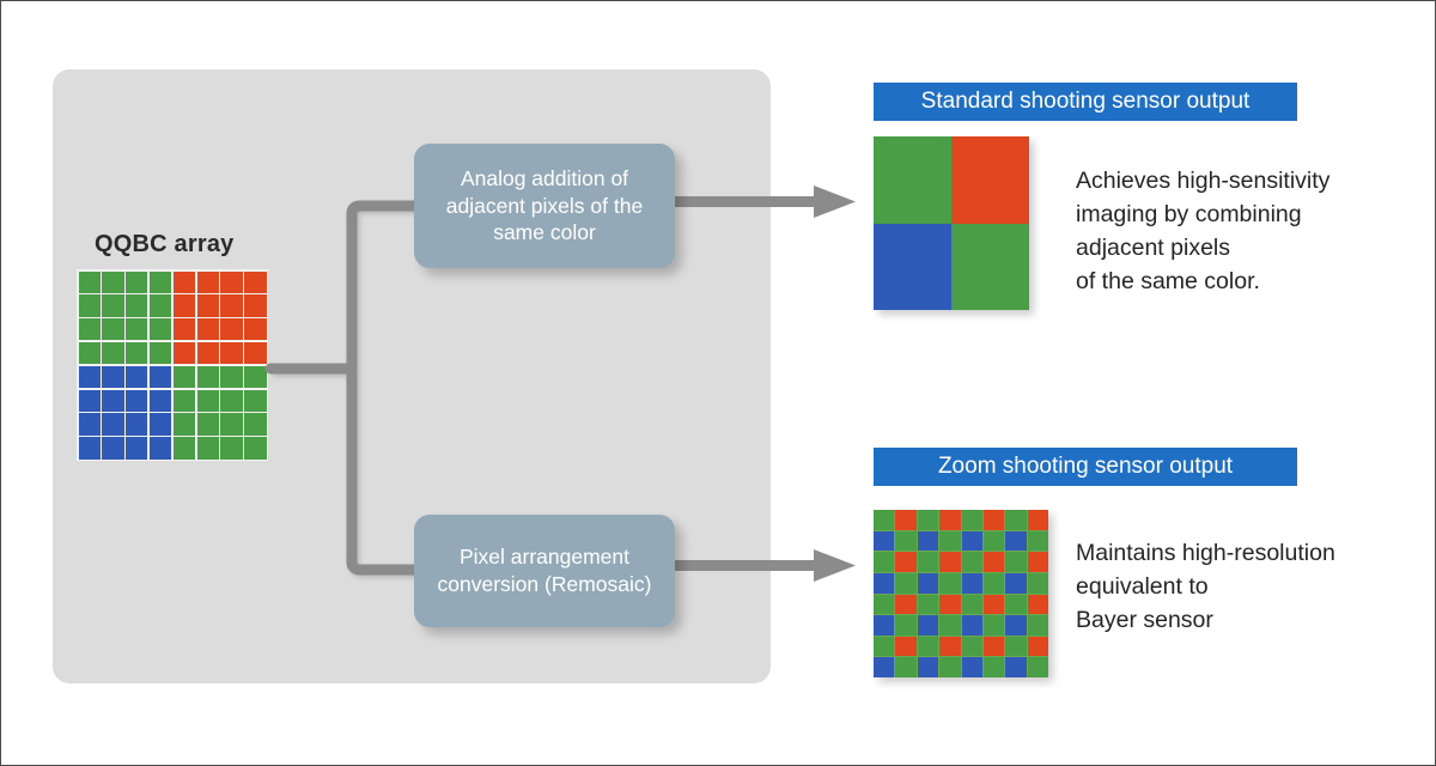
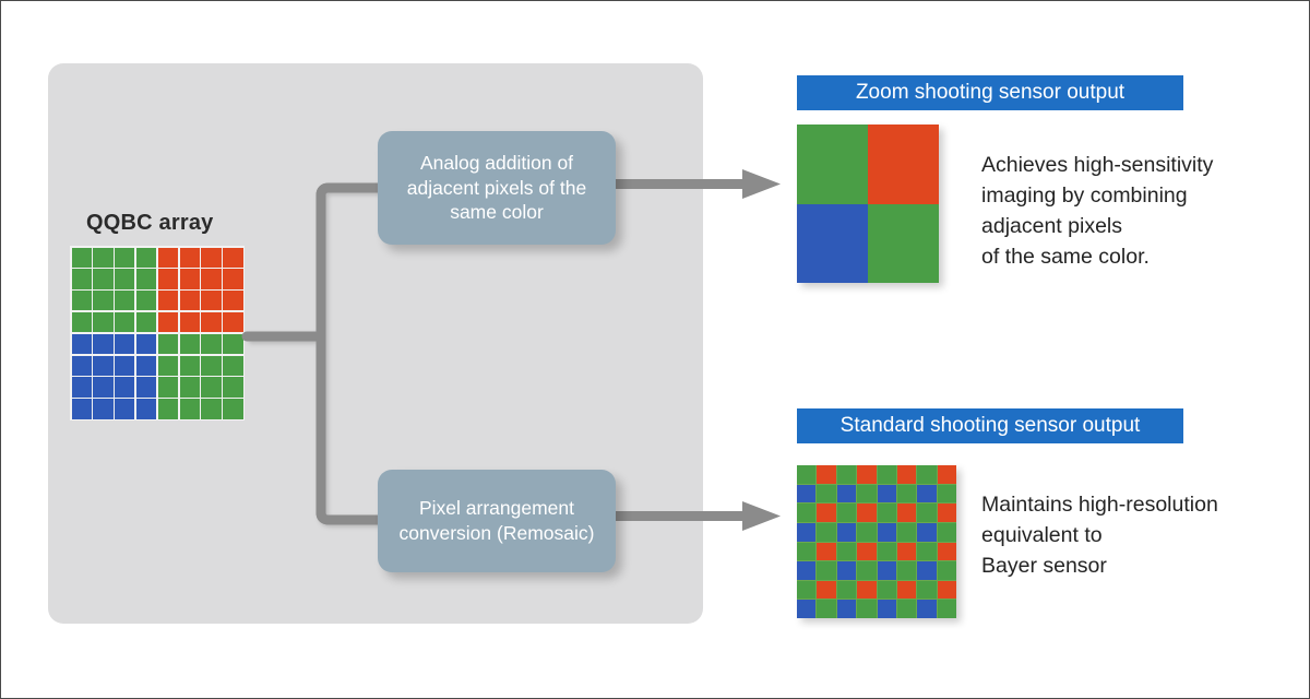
  QQBC array
  Analog addition of adjacent pixels of the same color
  Pixel arrangement conversion (Remosaic)
- Standard shooting sensor output
+ Zoom shooting sensor output
  Achieves high-sensitivity
  imaging by combining
  adjacent pixels
  of the same color.
- Zoom shooting sensor output
+ Standard shooting sensor output
  Maintains high-resolution
  equivalent to
  Bayer sensor
